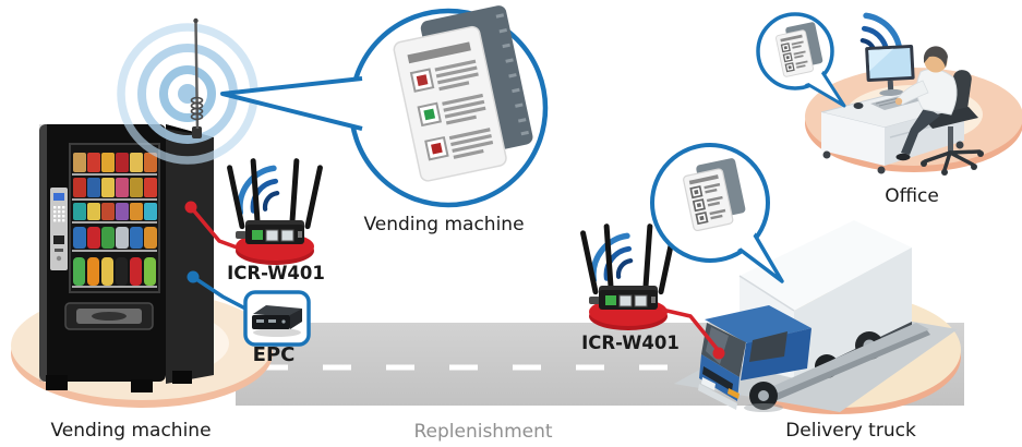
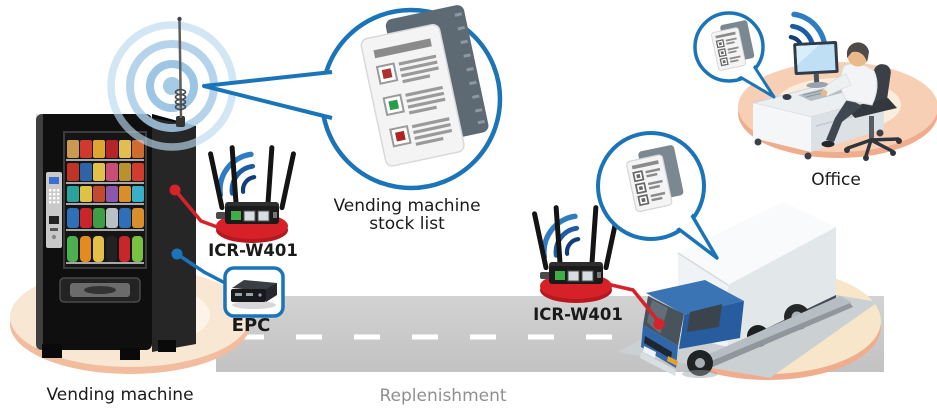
  Vending machine
+ stock list
  ICR-W401
  EPC
  ICR-W401
  Vending machine
  Replenishment
- Delivery truck
  Office
